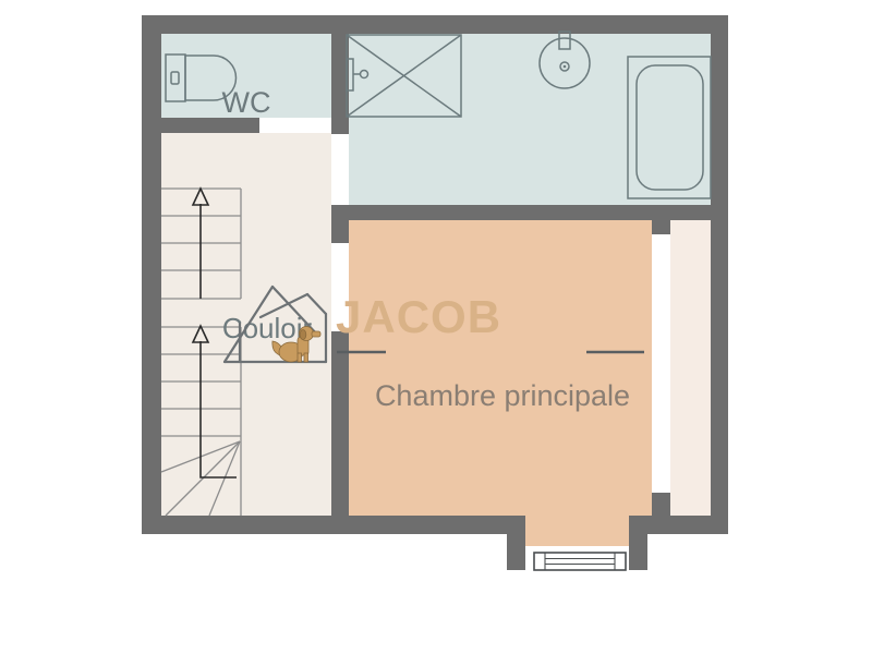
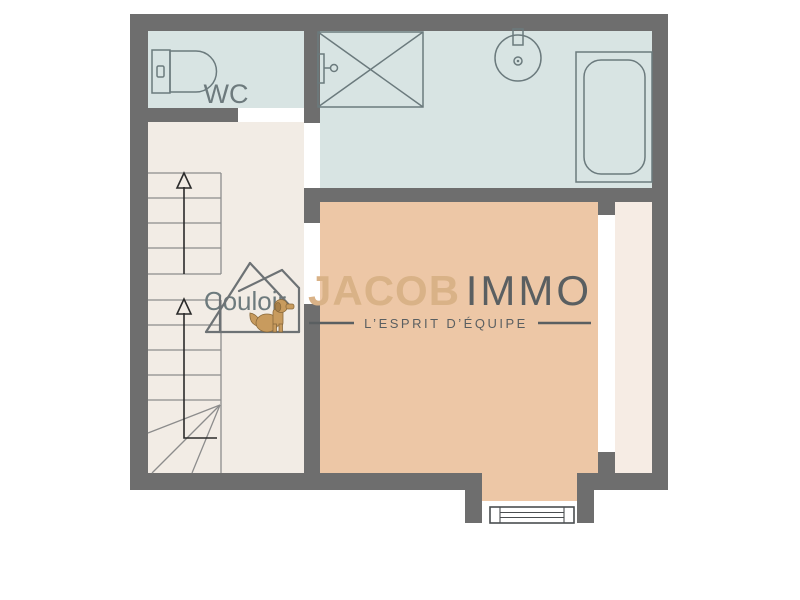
  WC
  Couloi
- Chambre principale
  JACOB
+ IMMO
+ L’ESPRIT D’ÉQUIPE
